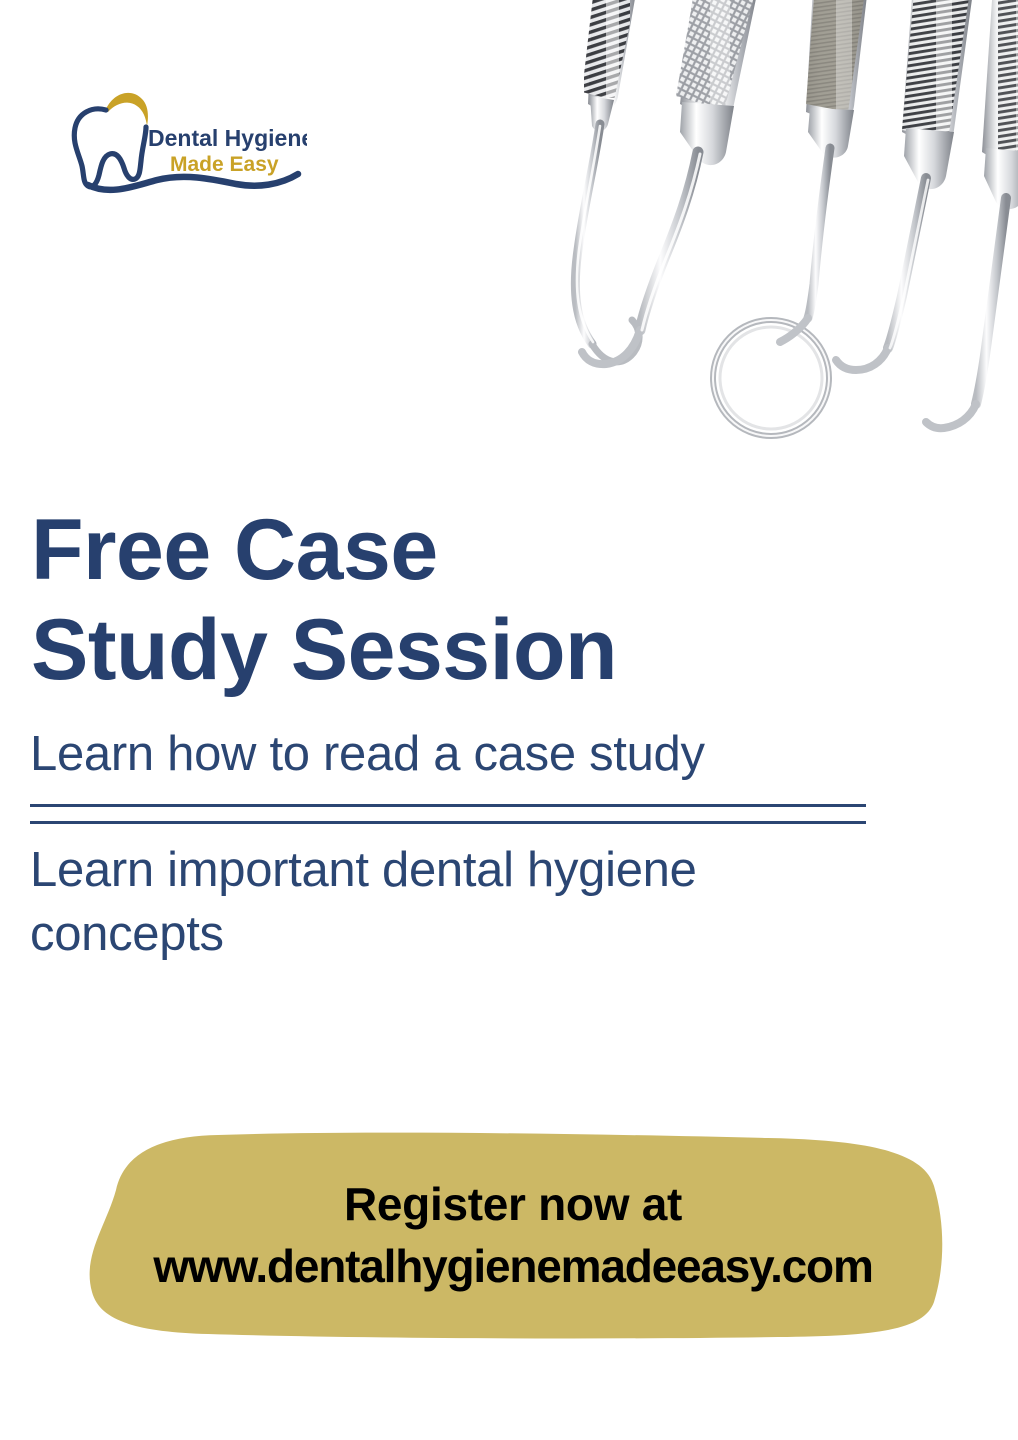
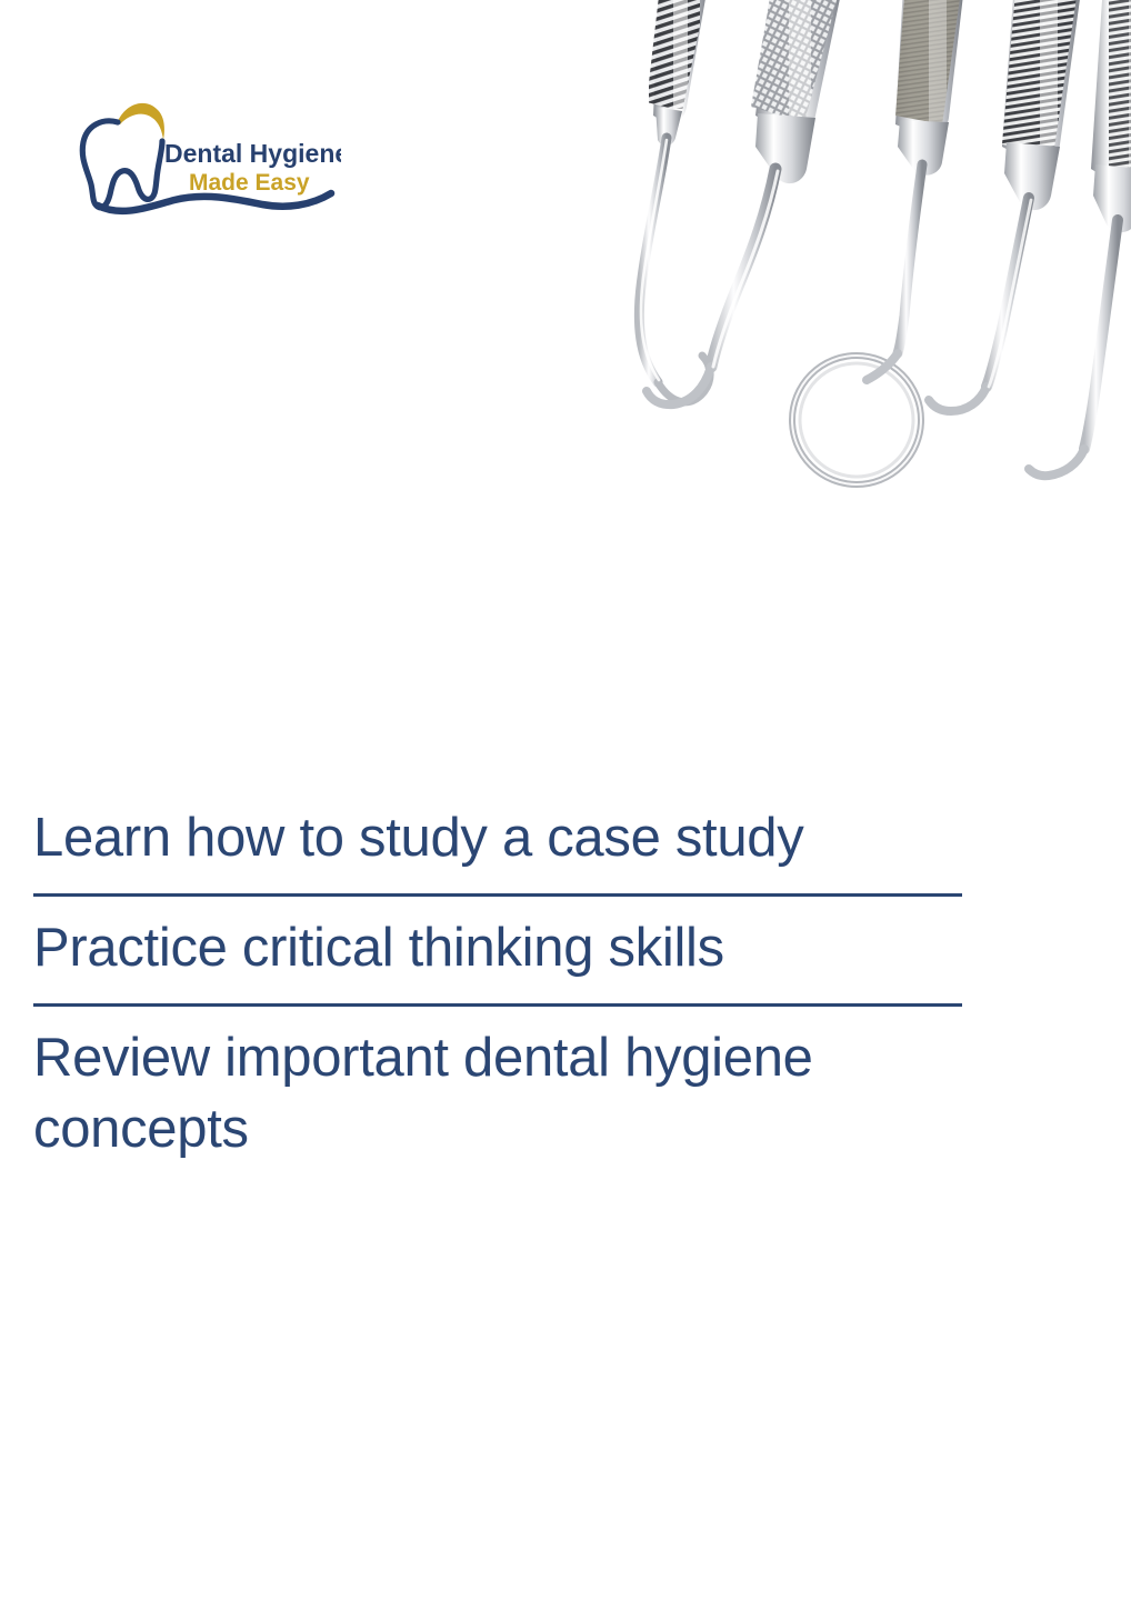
  Dental Hygien
  Made Easy
- Free Case
- Study Session
- Learn how to read a case study
+ Learn how to study a case study
+ Practice critical thinking skills
- Learn important dental hygiene concepts
+ Review important dental hygiene concepts
- Register now at
- www.dentalhygienemadeeasy.com
